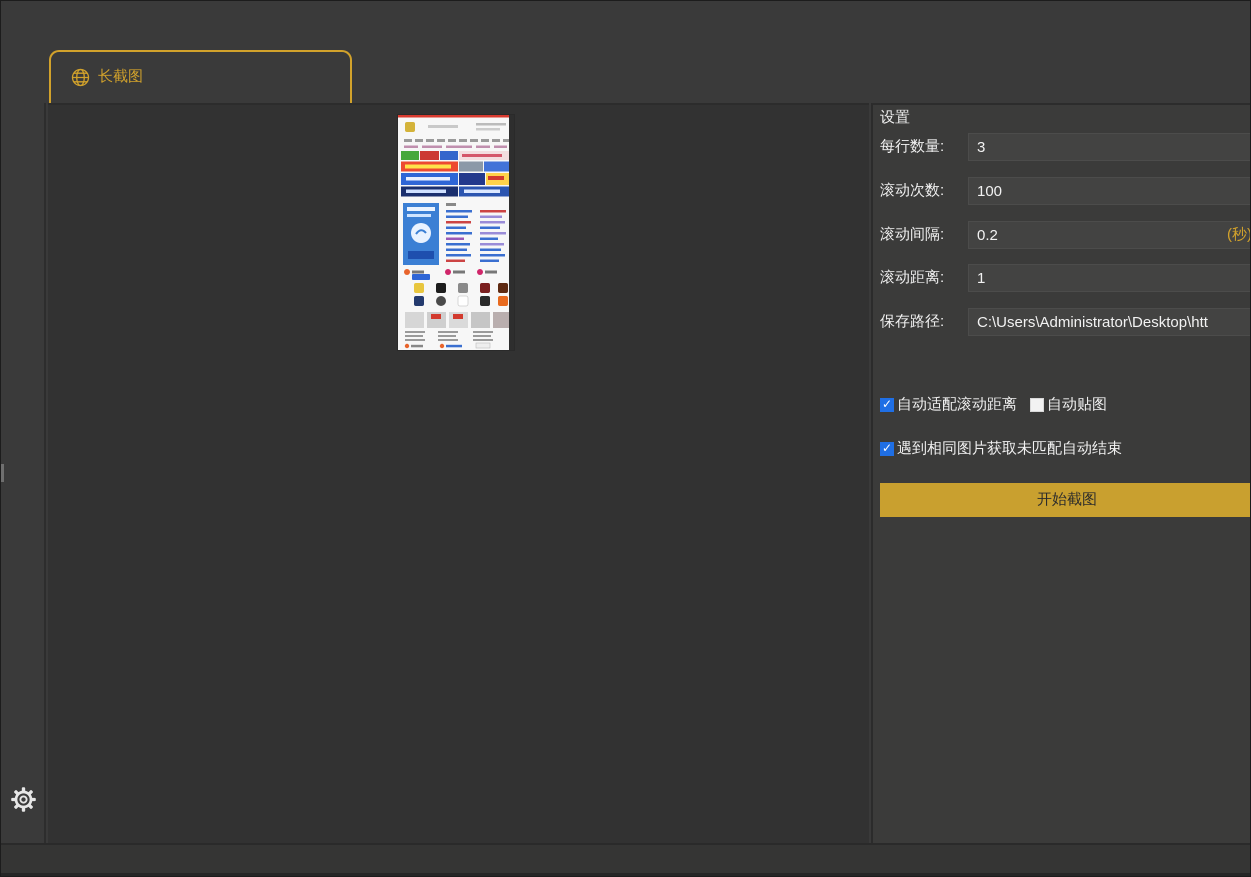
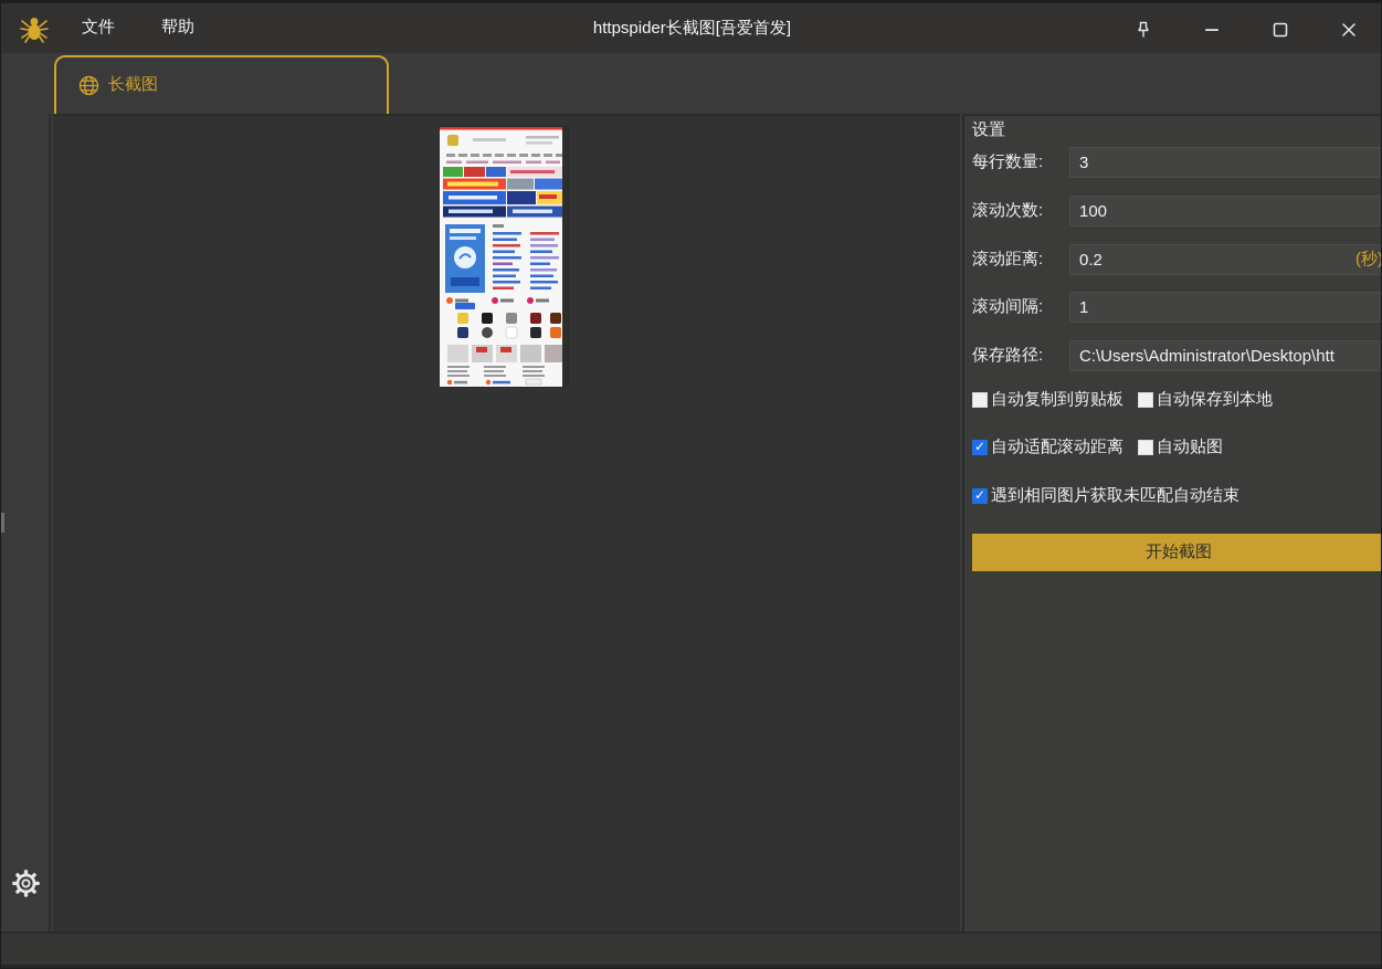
+ 文件
+ 帮助
+ httpspider长截图[吾爱首发]
  长截图
  设置
  每行数量:
  3
  滚动次数:
  100
- 滚动间隔:
+ 滚动距离:
  0.2
  (秒)
- 滚动距离:
+ 滚动间隔:
  1
  保存路径:
  C:\Users\Administrator\Desktop\htt
+ 自动复制到剪贴板
+ 自动保存到本地
  ✓
  自动适配滚动距离
  自动贴图
  ✓
  遇到相同图片获取未匹配自动结束
  开始截图
